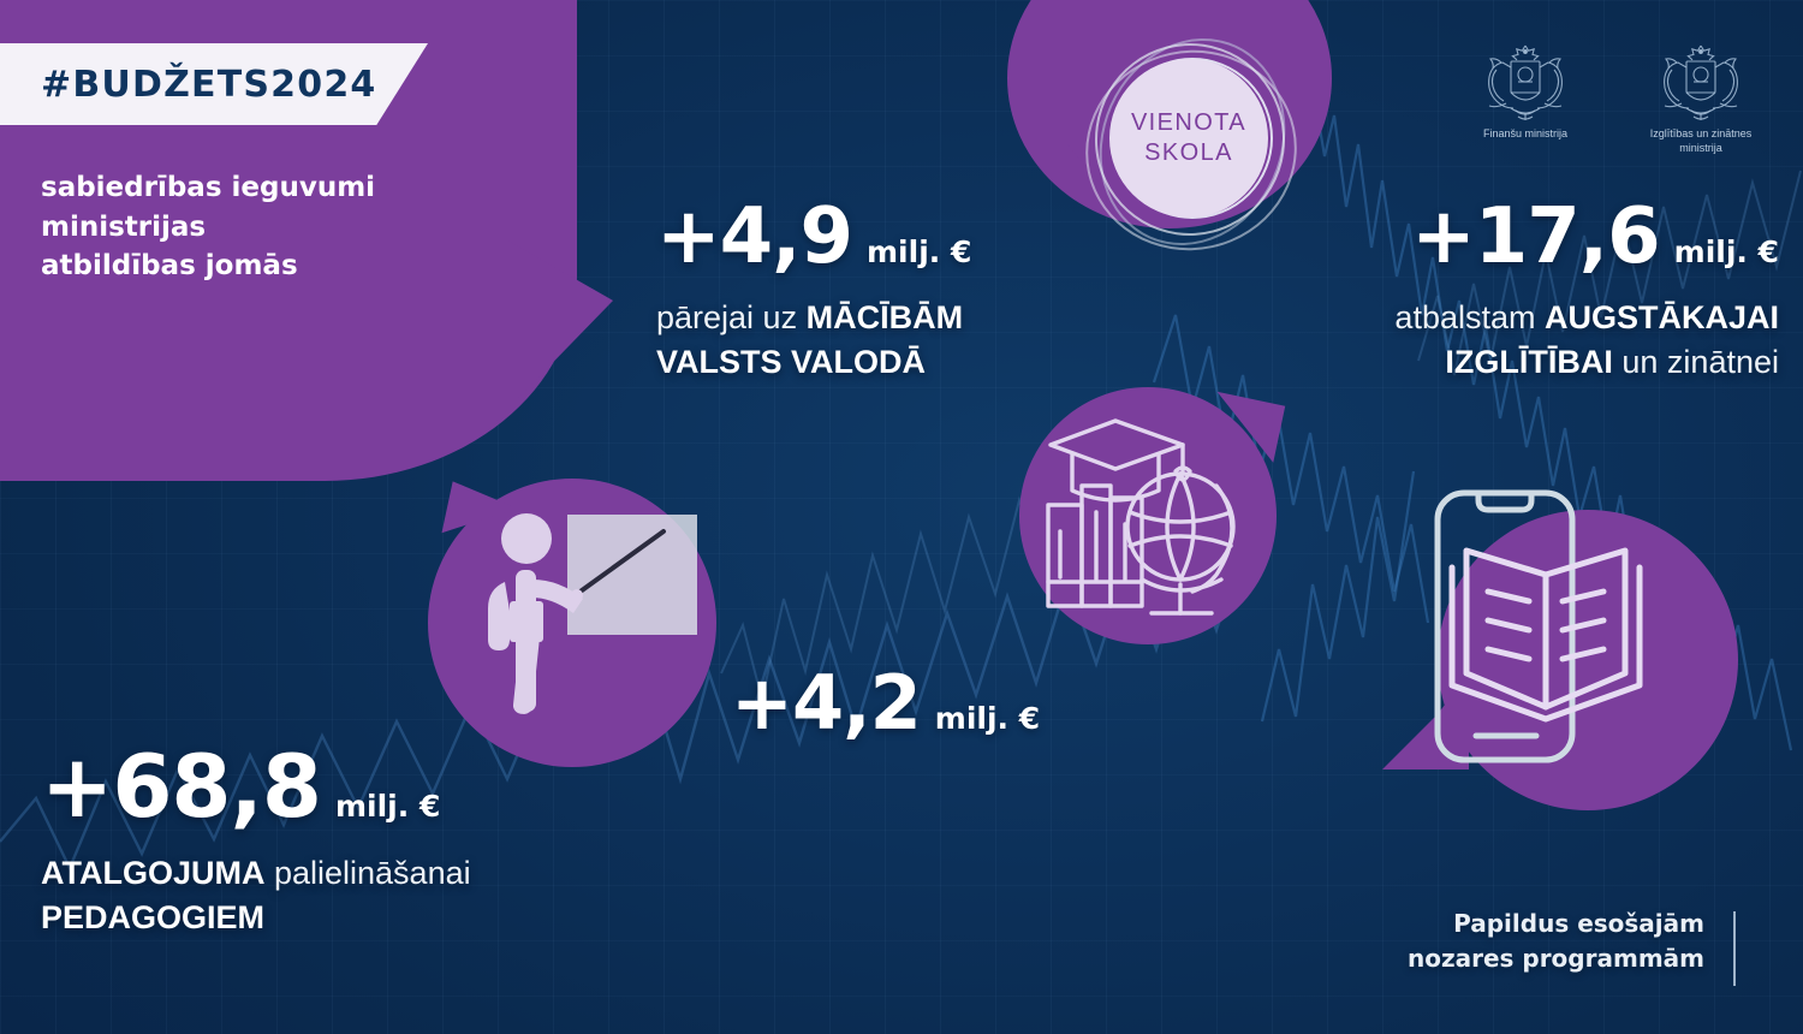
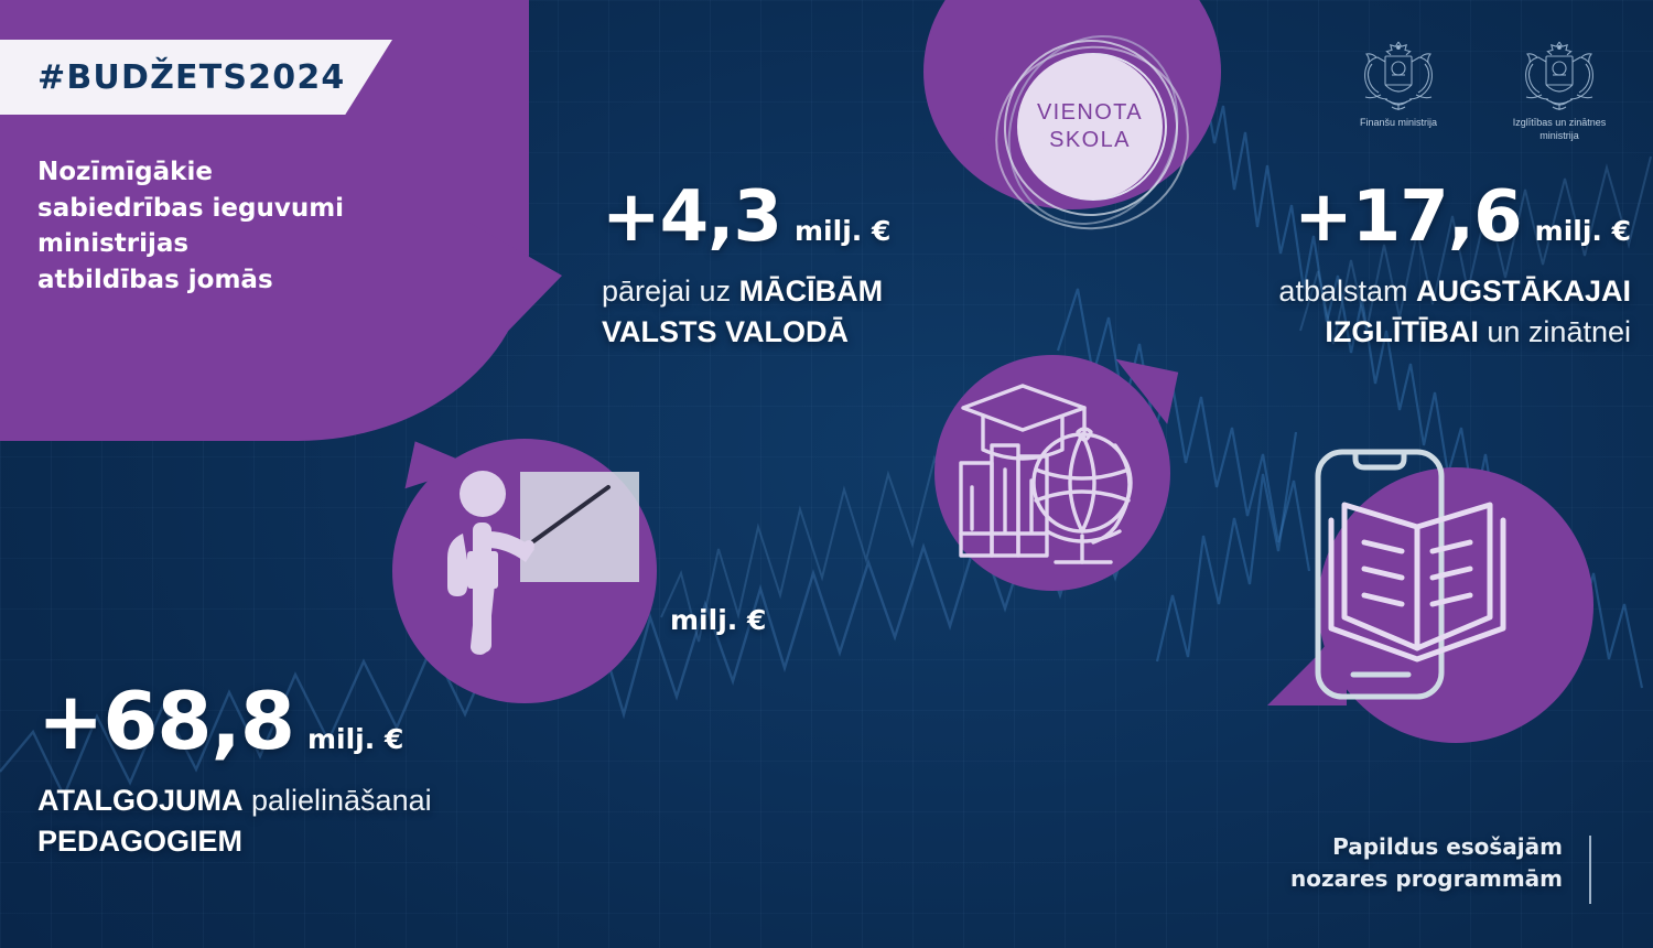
  #BUDŽETS2024
+ Nozīmīgākie
  sabiedrības ieguvumi
  ministrijas
  atbildības jomās
  VIENOTA
  SKOLA
- +4,9
+ +4,3
  milj. €
  pārejai uz MĀCĪBĀM
  VALSTS VALODĀ
  +17,6
  milj. €
  atbalstam AUGSTĀKAJAI
  IZGLĪTĪBAI un zinātnei
  +68,8
  milj. €
  ATALGOJUMA palielināšanai
  PEDAGOGIEM
- +4,2
  milj. €
  Papildus esošajām
  nozares programmām
  Finanšu ministrija
  Izglītības un zinātnes ministrija
